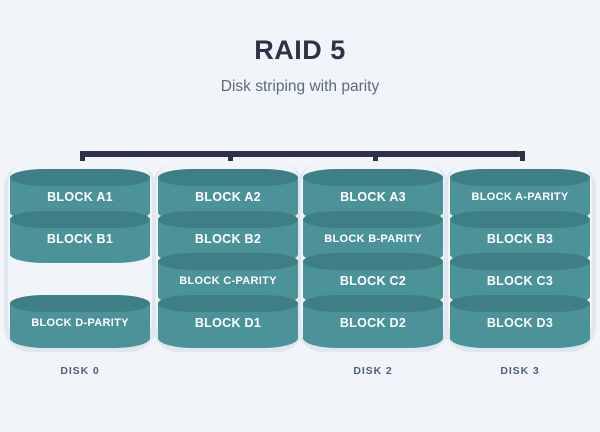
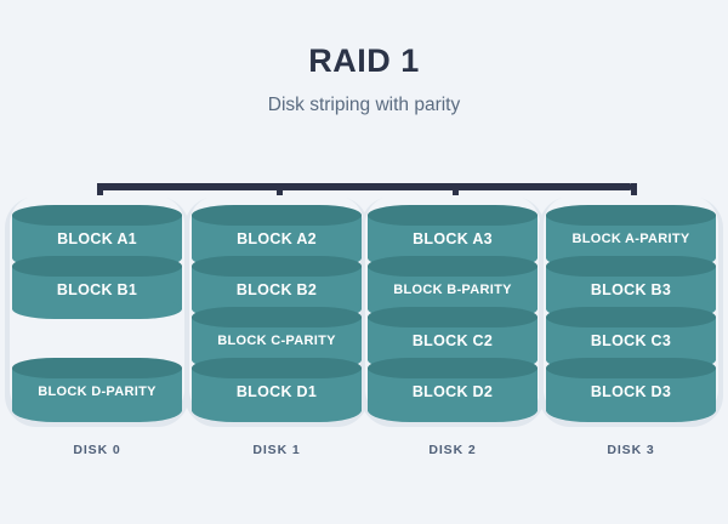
- RAID 5
+ RAID 1
  Disk striping with parity
  BLOCK A1
  BLOCK B1
  BLOCK D-PARITY
  DISK 0
  BLOCK A2
  BLOCK B2
  BLOCK C-PARITY
  BLOCK D1
+ DISK 1
  BLOCK A3
  BLOCK B-PARITY
  BLOCK C2
  BLOCK D2
  DISK 2
  BLOCK A-PARITY
  BLOCK B3
  BLOCK C3
  BLOCK D3
  DISK 3
